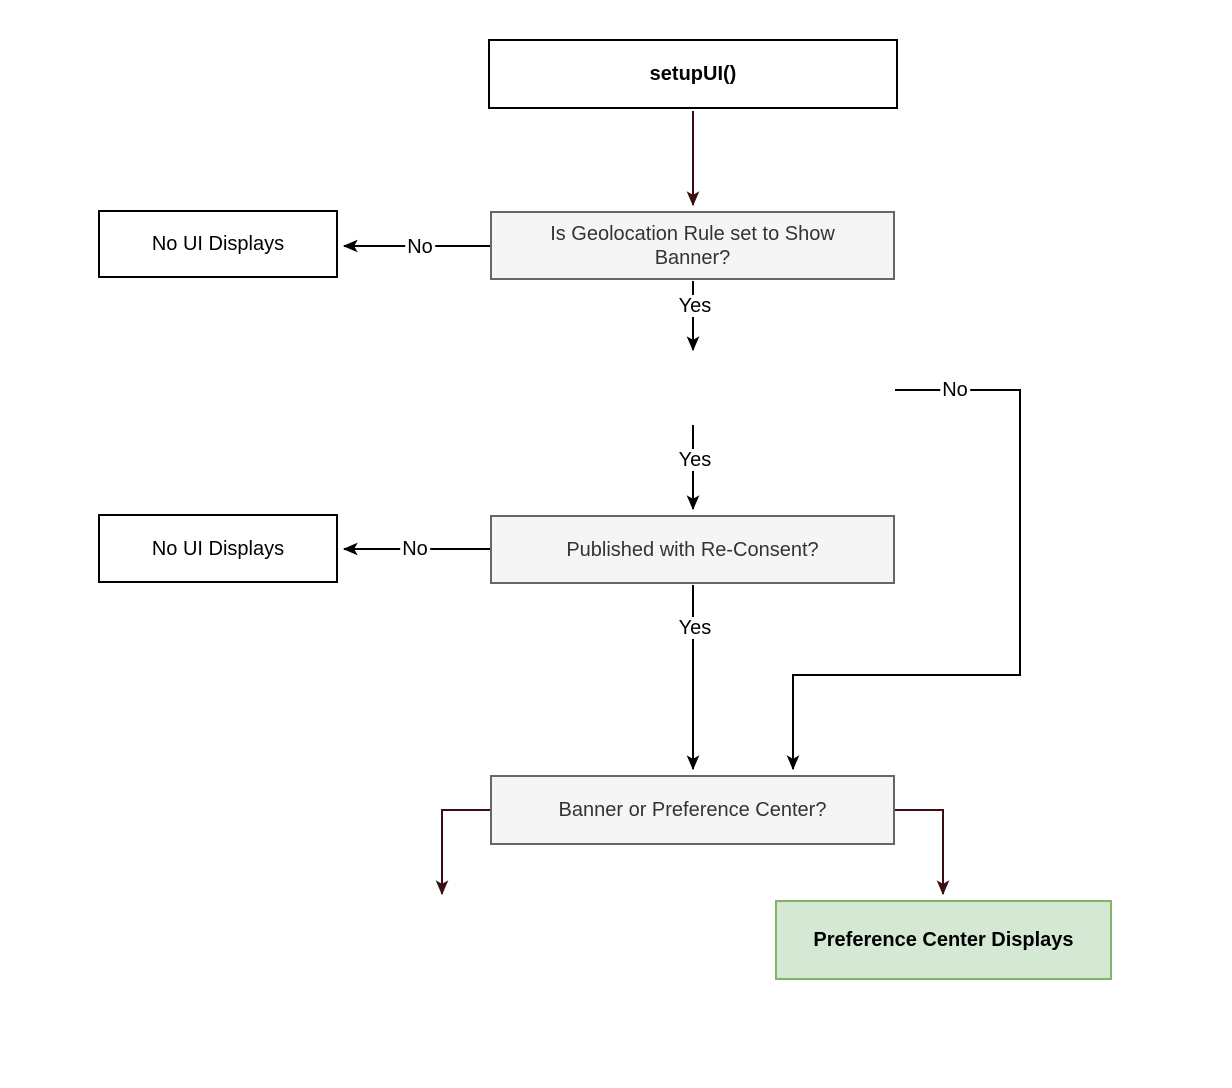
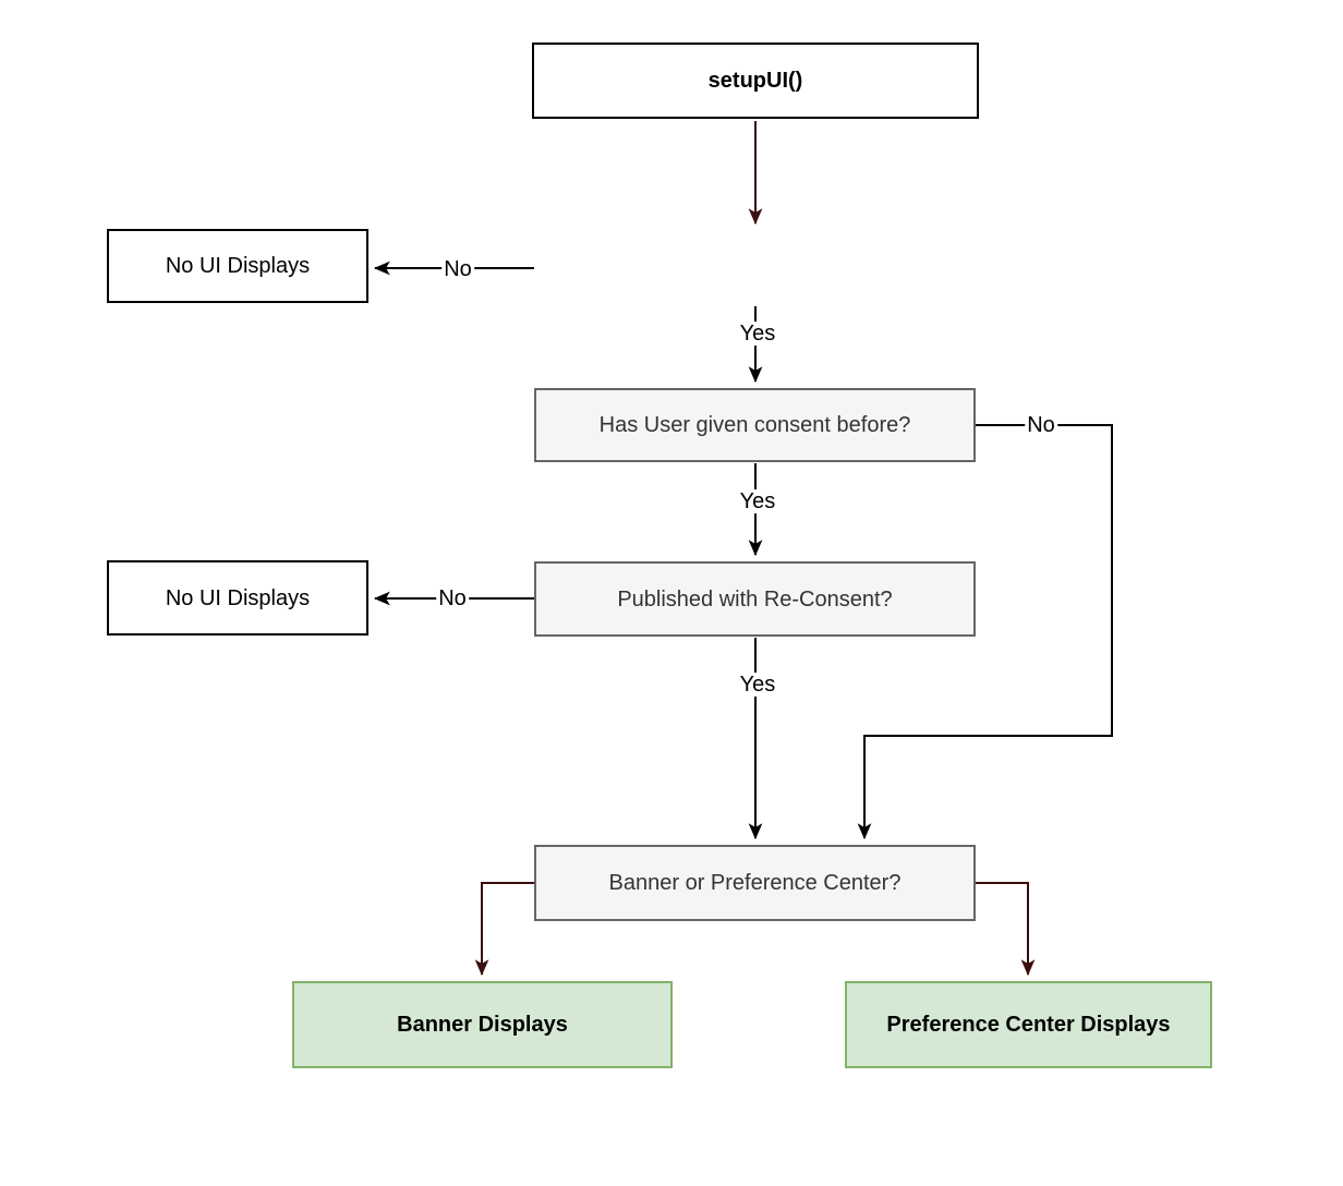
  setupUI()
- Is Geolocation Rule set to Show Banner?
  No UI Displays
+ Has User given consent before?
  No UI Displays
  Published with Re-Consent?
  Banner or Preference Center?
+ Banner Displays
  Preference Center Displays
  No
  Yes
  No
  Yes
  No
  Yes
